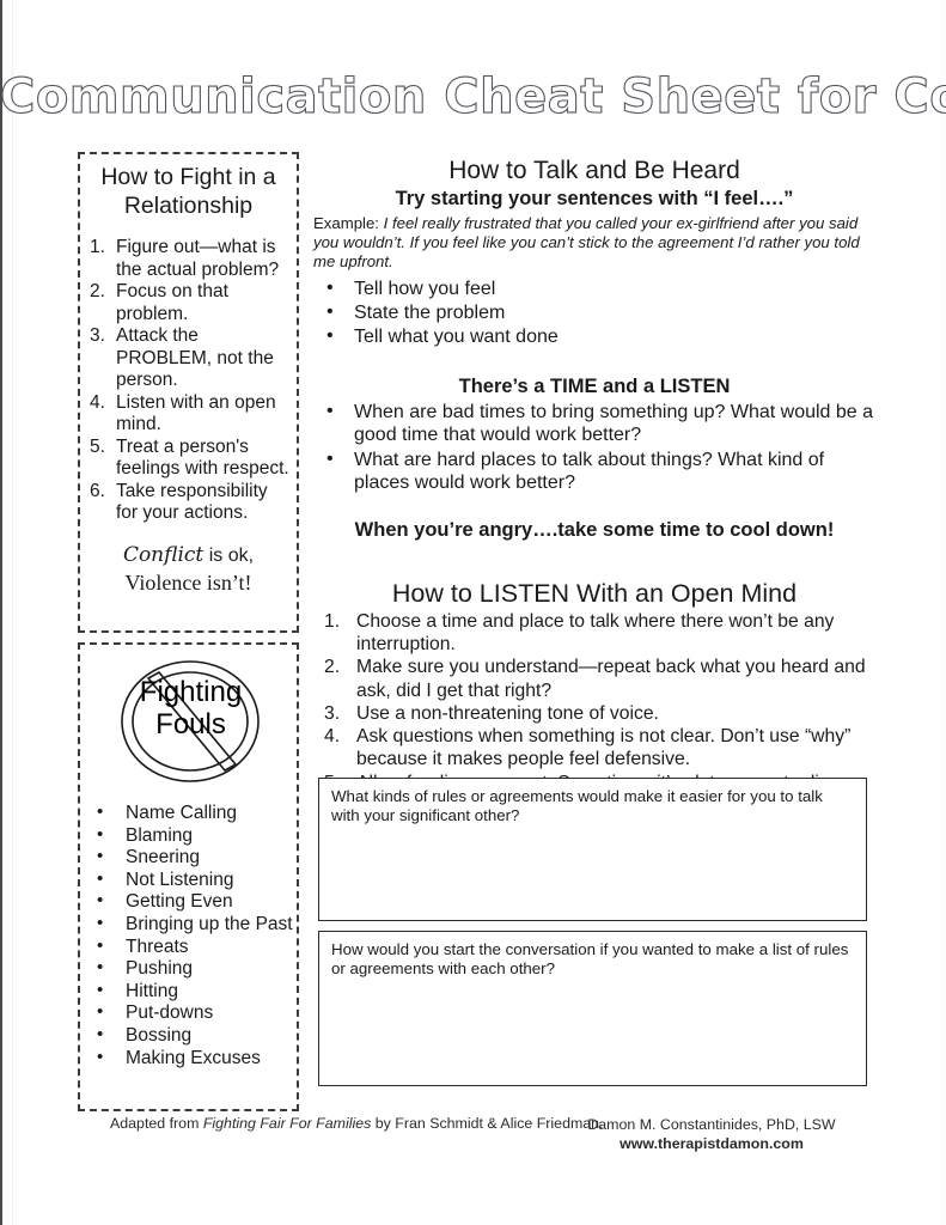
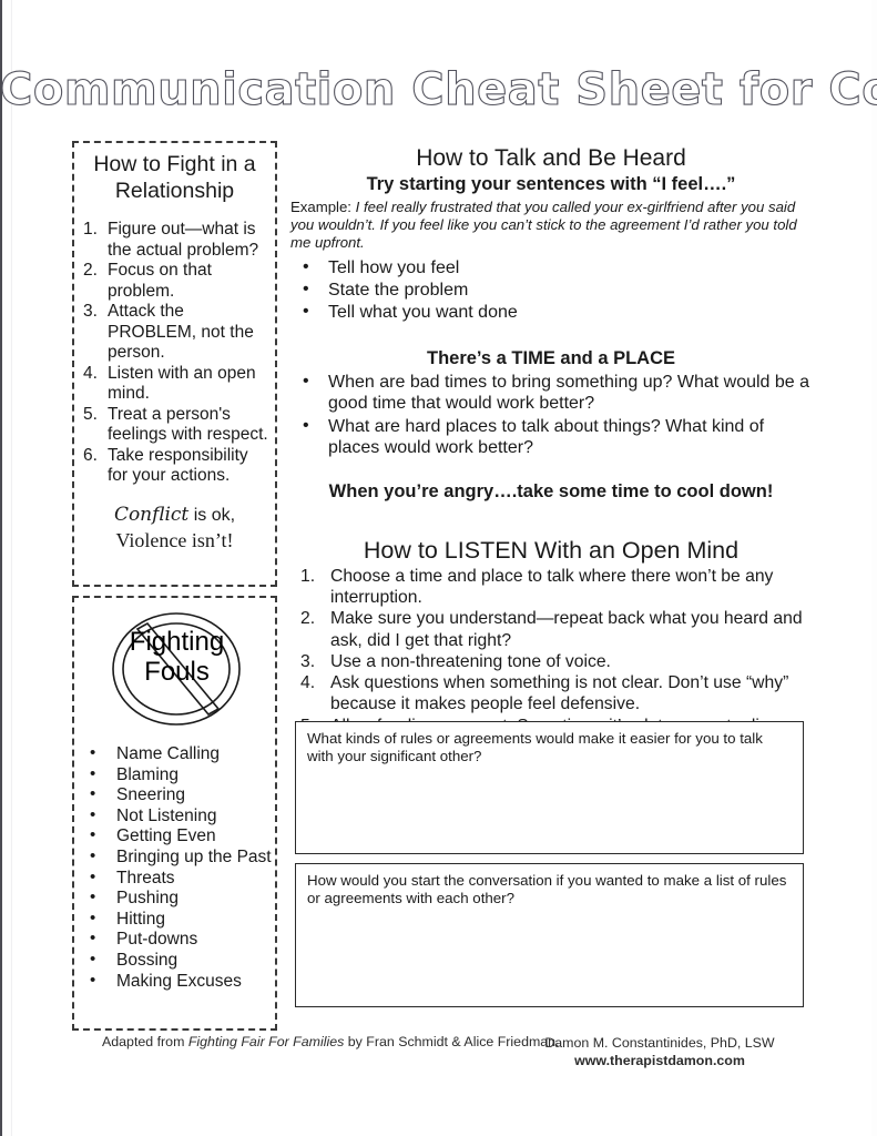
  Communication Cheat Sheet for C
  How to Fight in a Relationship
  1.
  Figure out—what is the actual problem?
  2.
  Focus on that problem.
  3.
  Attack the PROBLEM, not the person.
  4.
  Listen with an open mind.
  5.
  Treat a person's feelings with respect.
  6.
  Take responsibility for your actions.
  Conflict is ok,
  Violence isn’t!
  Fighting
  Fouls
  Name Calling
  Blaming
  Sneering
  Not Listening
  Getting Even
  Bringing up the Past
  Threats
  Pushing
  Hitting
  Put-downs
  Bossing
  Making Excuses
  How to Talk and Be Heard
  Try starting your sentences with “I feel….”
  Example: I feel really frustrated that you called your ex-girlfriend after you said you wouldn’t. If you feel like you can’t stick to the agreement I’d rather you told me upfront.
  Tell how you feel
  State the problem
  Tell what you want done
- There’s a TIME and a LISTEN
+ There’s a TIME and a PLACE
  When are bad times to bring something up? What would be a good time that would work better?
  What are hard places to talk about things? What kind of places would work better?
  When you’re angry….take some time to cool down!
  How to LISTEN With an Open Mind
  1.
  Choose a time and place to talk where there won’t be any interruption.
  2.
  Make sure you understand—repeat back what you heard and ask, did I get that right?
  3.
  Use a non-threatening tone of voice.
  4.
  Ask questions when something is not clear. Don’t use “why” because it makes people feel defensive.
  What kinds of rules or agreements would make it easier for you to talk with your significant other?
  How would you start the conversation if you wanted to make a list of rules or agreements with each other?
  Adapted from Fighting Fair For Families by Fran Schmidt & Alice Friedman.
  Damon M. Constantinides, PhD, LSW
  www.therapistdamon.com
